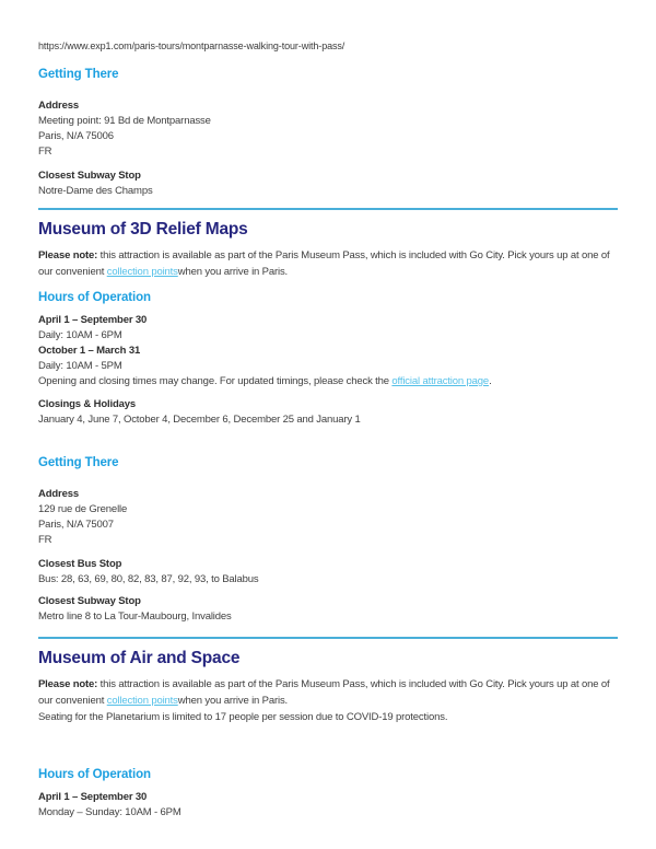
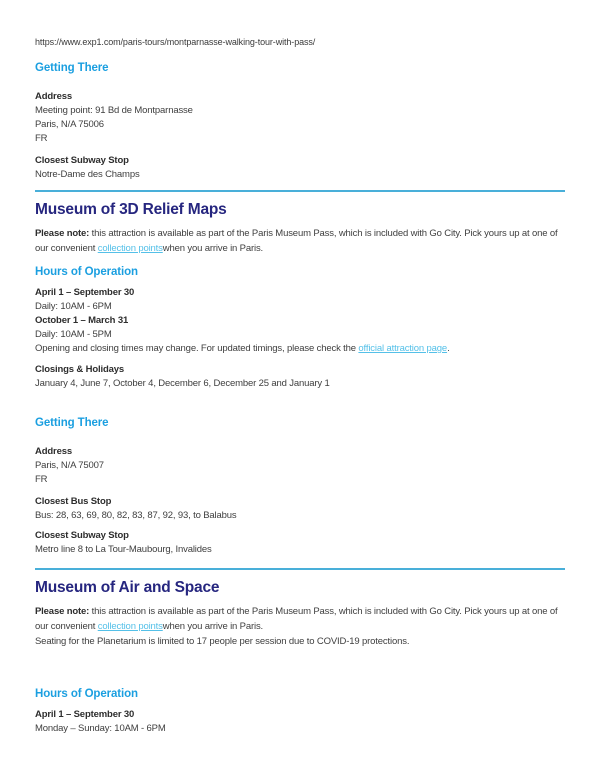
  https://www.exp1.com/paris-tours/montparnasse-walking-tour-with-pass/
  Getting There
  Address
  Meeting point: 91 Bd de Montparnasse
  Paris, N/A 75006
  FR
  Closest Subway Stop
  Notre-Dame des Champs
  Museum of 3D Relief Maps
  Please note: this attraction is available as part of the Paris Museum Pass, which is included with Go City. Pick yours up at one of our convenient collection pointswhen you arrive in Paris.
  Hours of Operation
  April 1 – September 30
  Daily: 10AM - 6PM
  October 1 – March 31
  Daily: 10AM - 5PM
  Opening and closing times may change. For updated timings, please check the official attraction page.
  Closings & Holidays
  January 4, June 7, October 4, December 6, December 25 and January 1
  Getting There
  Address
- 129 rue de Grenelle
  Paris, N/A 75007
  FR
  Closest Bus Stop
  Bus: 28, 63, 69, 80, 82, 83, 87, 92, 93, to Balabus
  Closest Subway Stop
  Metro line 8 to La Tour-Maubourg, Invalides
  Museum of Air and Space
  Please note: this attraction is available as part of the Paris Museum Pass, which is included with Go City. Pick yours up at one of our convenient collection pointswhen you arrive in Paris.
  Seating for the Planetarium is limited to 17 people per session due to COVID-19 protections.
  Hours of Operation
  April 1 – September 30
  Monday – Sunday: 10AM - 6PM
